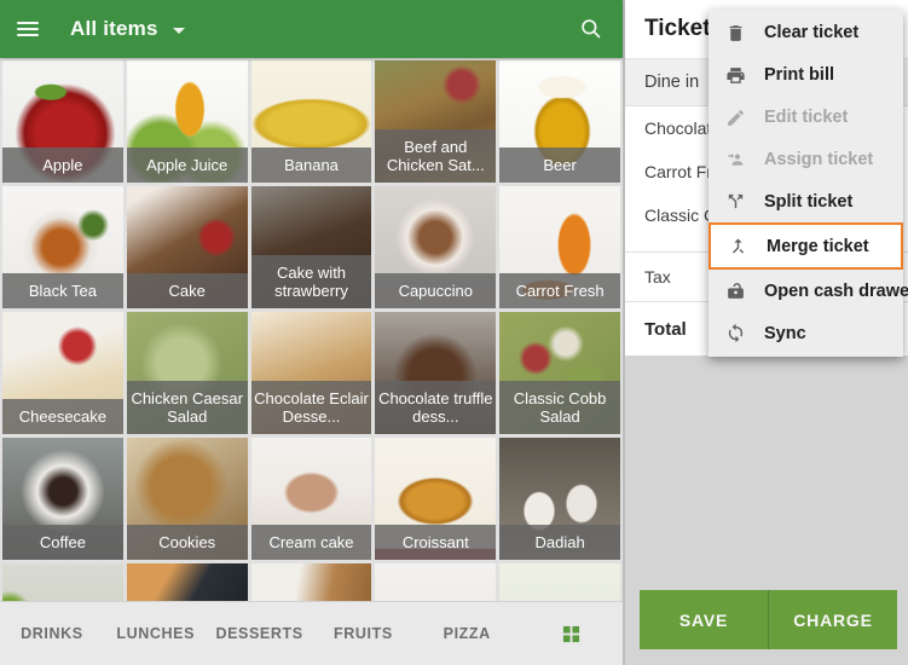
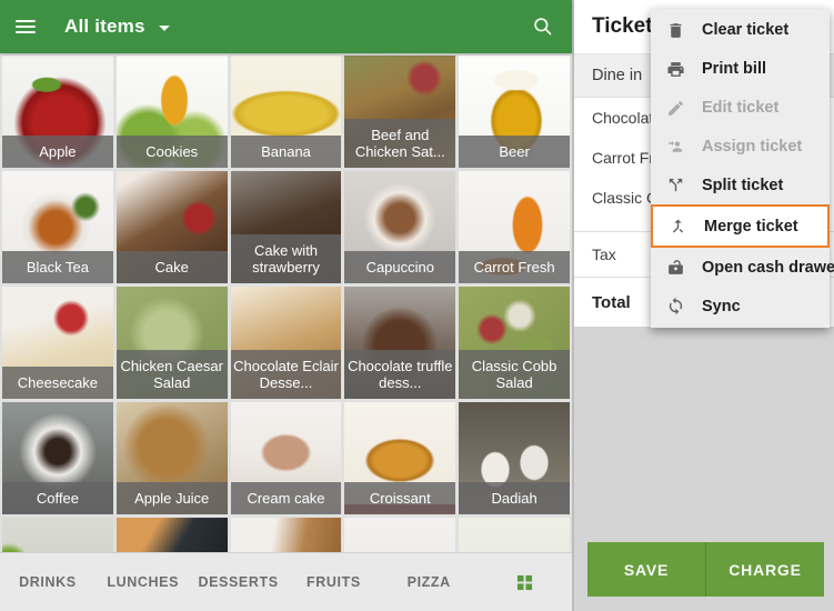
  All items
  Apple
- Apple Juice
+ Cookies
  Banana
  Beef and Chicken Sat...
  Beer
  Black Tea
  Cake
  Cake with strawberry
  Capuccino
  Carrot Fresh
  Cheesecake
  Chicken Caesar Salad
  Chocolate Eclair Desse...
  Chocolate truffle dess...
  Classic Cobb Salad
  Coffee
- Cookies
+ Apple Juice
  Cream cake
  Croissant
  Dadiah
  DRINKS
  LUNCHES
  DESSERTS
  FRUITS
  PIZZA
  Ticket
  Dine in
  Chocola
  Carrot F
  Classic
  Tax
  Total
  SAVE
  CHARGE
  Clear ticket
  Print bill
  Edit ticket
  Assign ticket
  Split ticket
  Merge ticket
  Open cash drawe
  Sync
